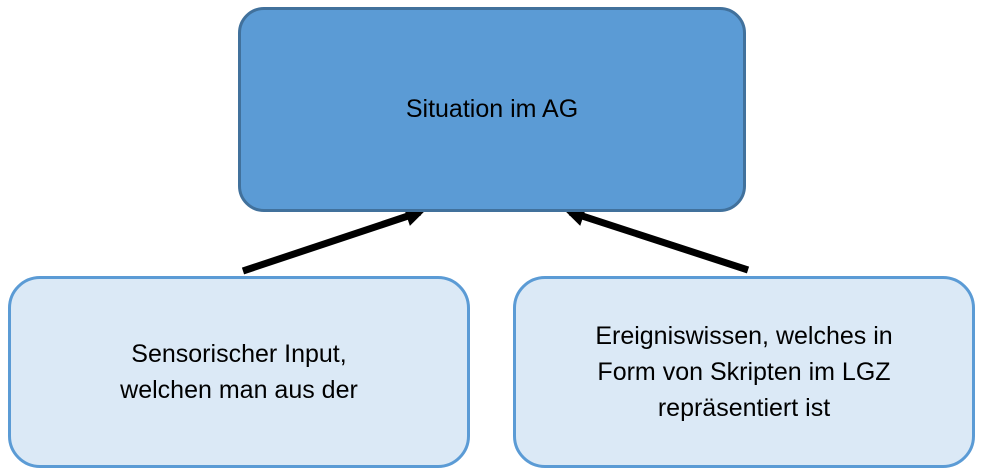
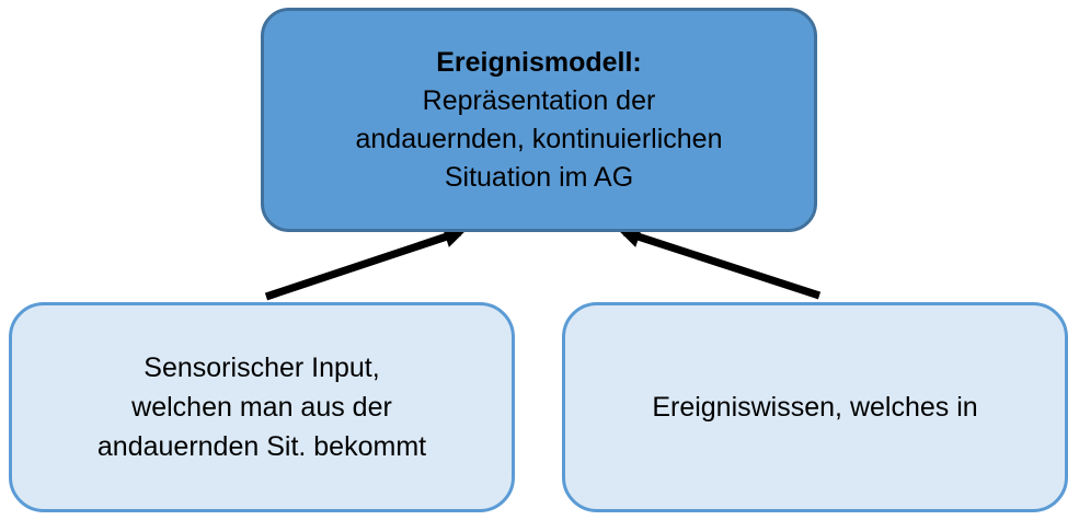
+ Ereignismodell:
+ Repräsentation der
+ andauernden, kontinuierlichen
  Situation im AG
  Sensorischer Input,
  welchen man aus der
+ andauernden Sit. bekommt
  Ereigniswissen, welches in
- Form von Skripten im LGZ
- repräsentiert ist
